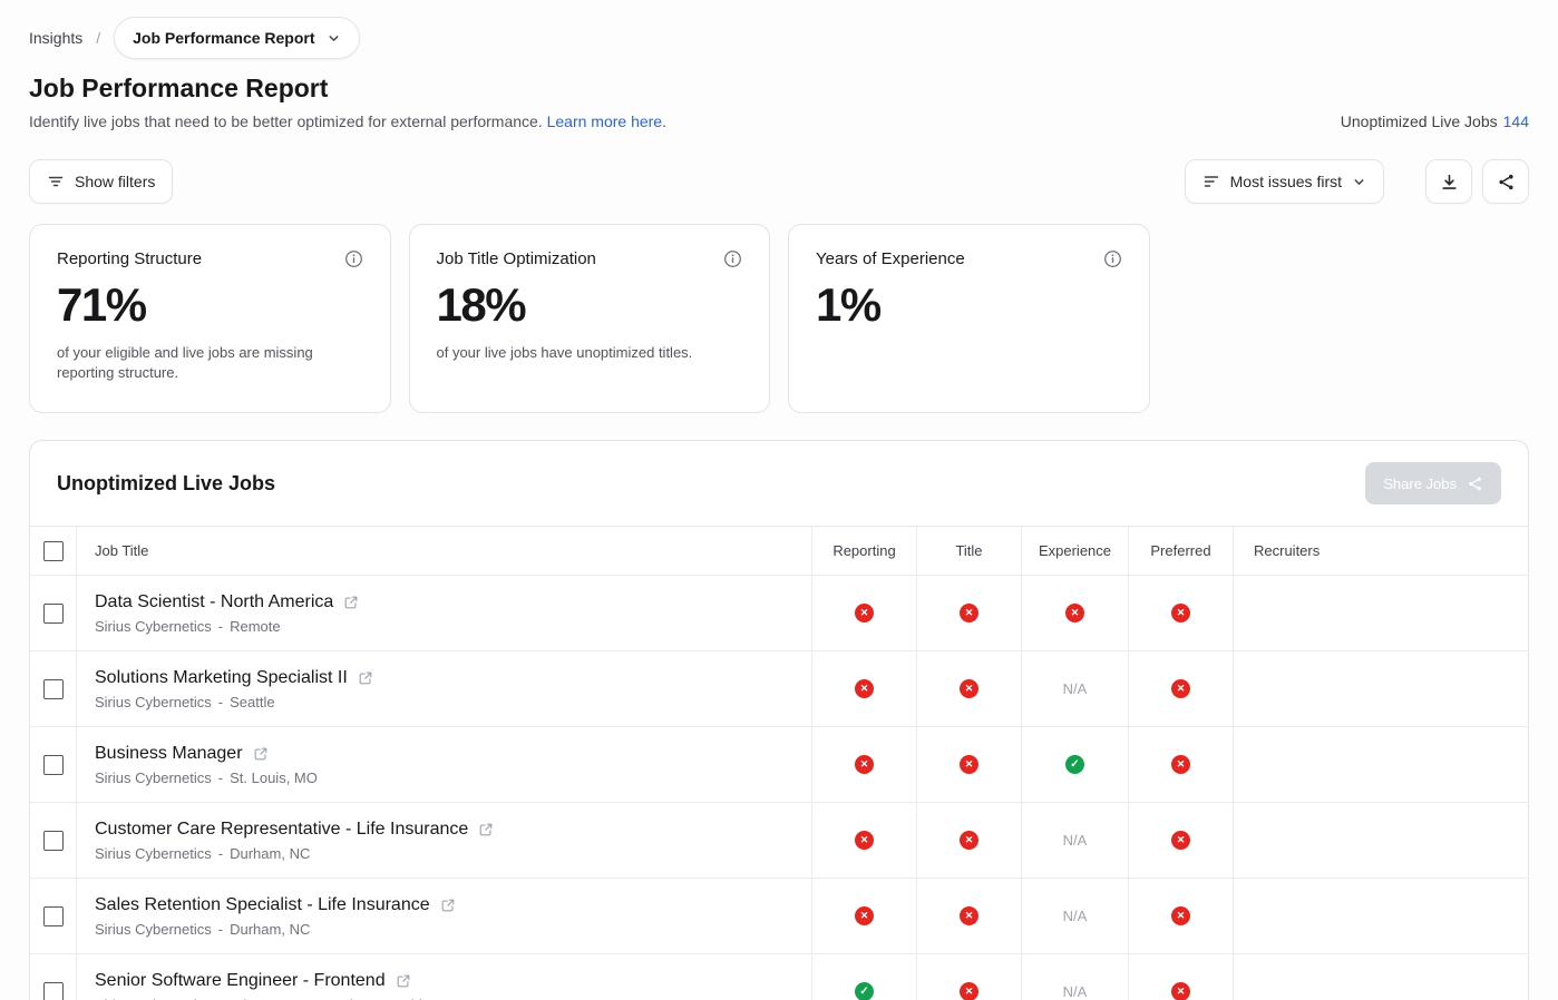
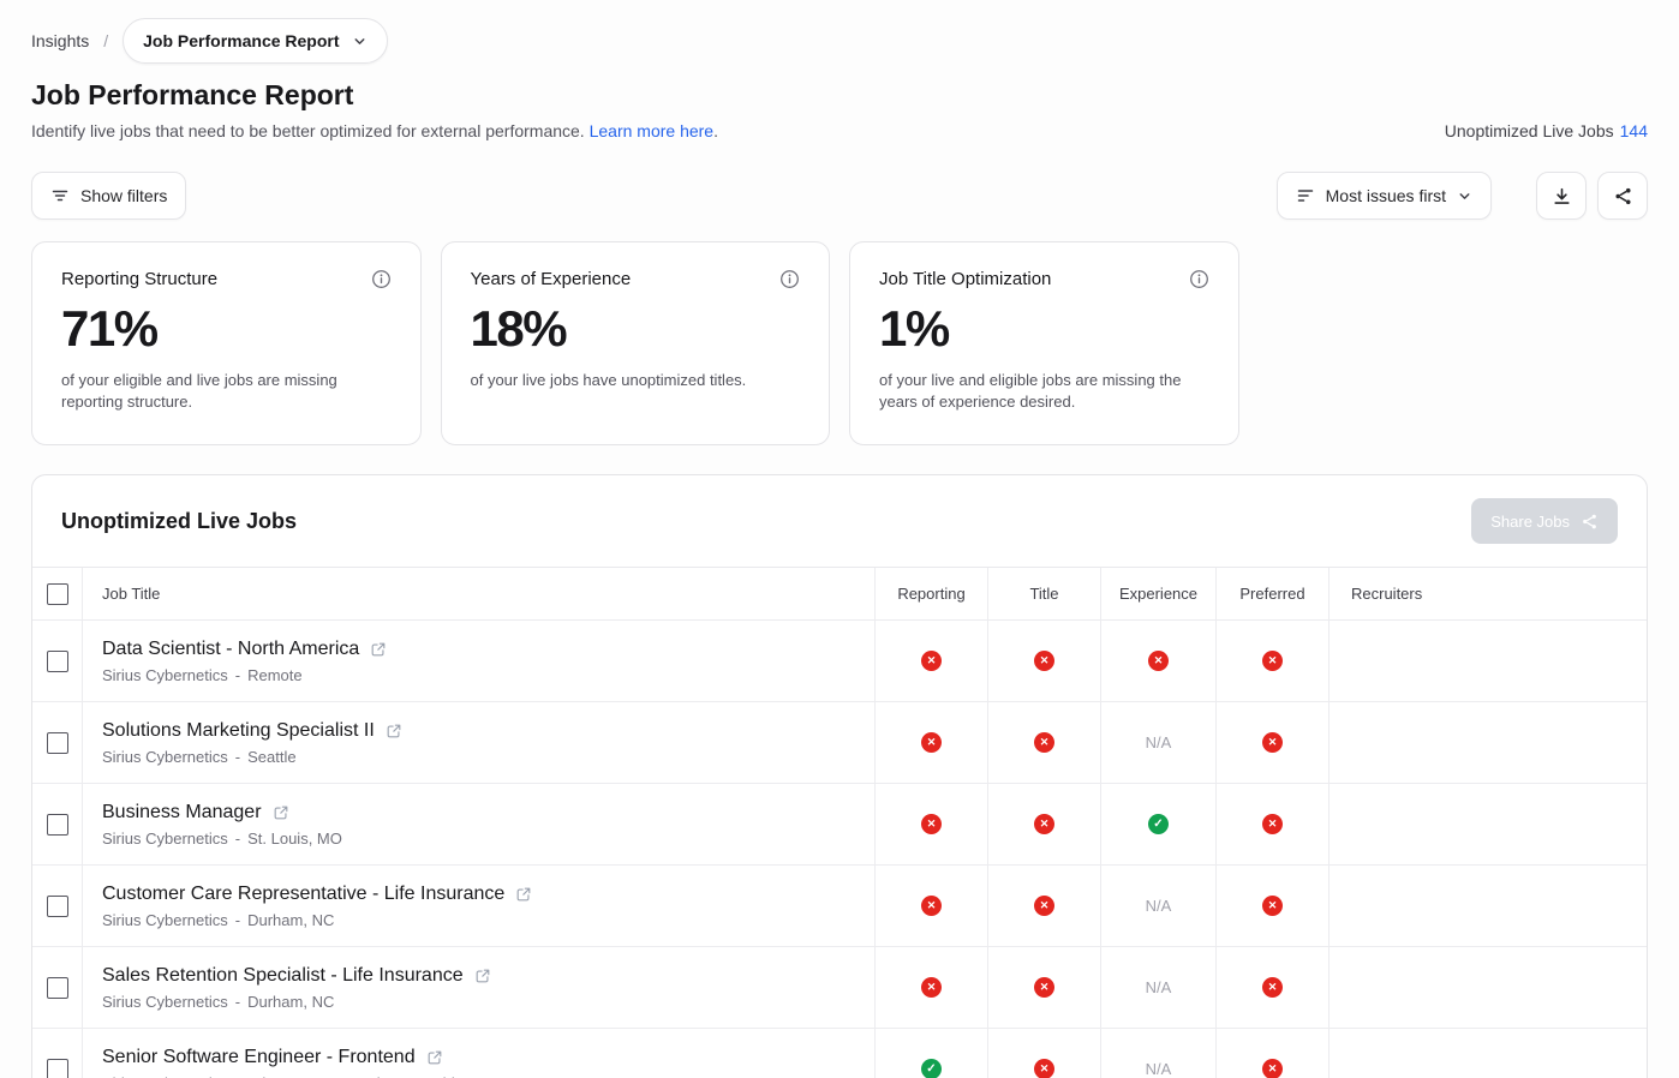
  Insights
  /
  Job Performance Report
  Job Performance Report
  Identify live jobs that need to be better optimized for external performance. Learn more here.
  Unoptimized Live Jobs 144
  Show filters
  Most issues first
  Reporting Structure
  71%
  of your eligible and live jobs are missing reporting structure.
- Job Title Optimization
+ Years of Experience
  18%
  of your live jobs have unoptimized titles.
- Years of Experience
+ Job Title Optimization
  1%
+ of your live and eligible jobs are missing the years of experience desired.
  Unoptimized Live Jobs
  Share Jobs
  Job Title
  Reporting
  Title
  Experience
  Preferred
  Recruiters
  Data Scientist - North America
  Sirius Cybernetics
  -
  Remote
  Solutions Marketing Specialist II
  Sirius Cybernetics
  -
  Seattle
  N/A
  Business Manager
  Sirius Cybernetics
  -
  St. Louis, MO
  Customer Care Representative - Life Insurance
  Sirius Cybernetics
  -
  Durham, NC
  N/A
  Sales Retention Specialist - Life Insurance
  Sirius Cybernetics
  -
  Durham, NC
  N/A
  Senior Software Engineer - Frontend
  N/A
